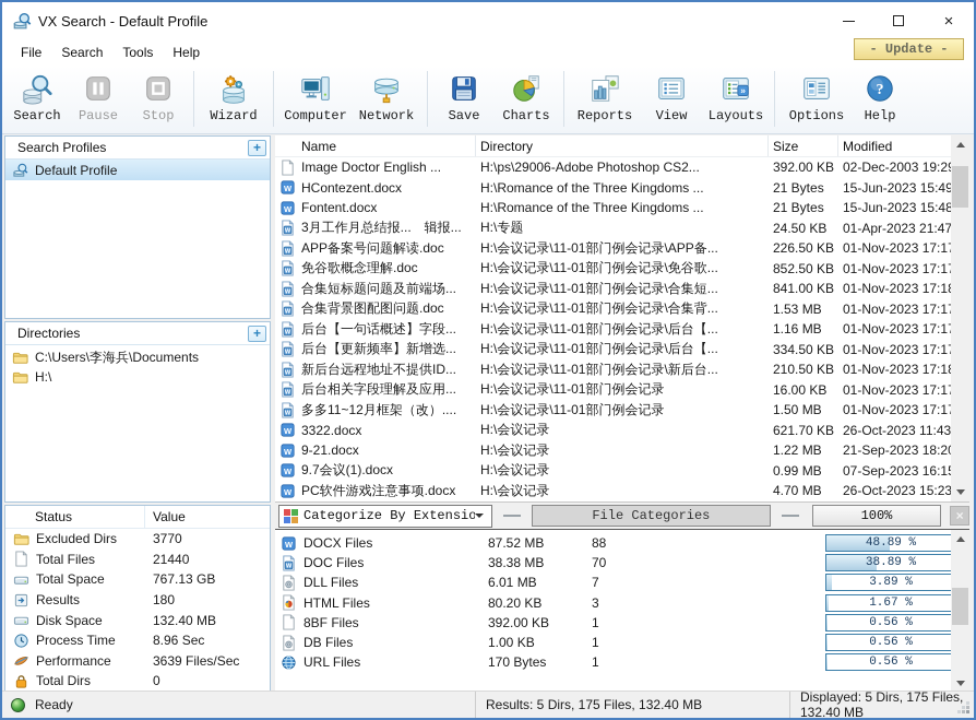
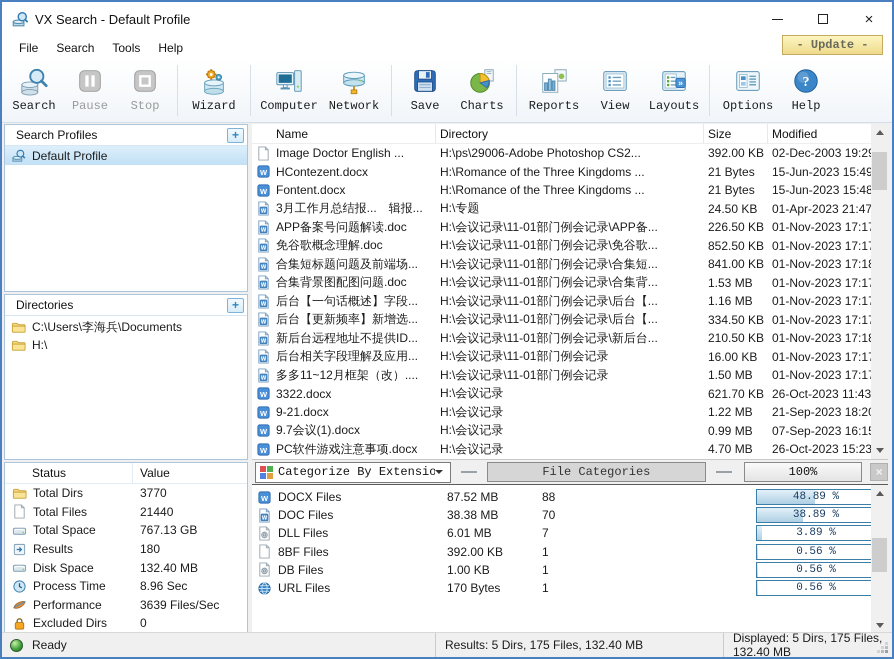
  VX Search - Default Profile
  ×
  File
  Search
  Tools
  Help
  - Update -
  Search
  Pause
  Stop
  Wizard
  Computer
  Network
  Save
  Charts
  Reports
  View
  »
  Layouts
  Options
  ?
  Help
  Search Profiles
  +
  Default Profile
  Directories
  +
  C:\Users\李海兵\Documents
  H:\
  Status
  Value
- Excluded Dirs
+ Total Dirs
  3770
  Total Files
  21440
  Total Space
  767.13 GB
  Results
  180
  Disk Space
  132.40 MB
  Process Time
  8.96 Sec
  Performance
  3639 Files/Sec
- Total Dirs
+ Excluded Dirs
  0
  Name
  Directory
  Size
  Modified
  Image Doctor English ...
  H:\ps\29006-Adobe Photoshop CS2...
  392.00 KB
  02-Dec-2003 19:2
  W
  HContezent.docx
  H:\Romance of the Three Kingdoms ...
  21 Bytes
  15-Jun-2023 15:49
  W
  Fontent.docx
  H:\Romance of the Three Kingdoms ...
  21 Bytes
  15-Jun-2023 15:48
  3月工作月总结报... 辑报...
  H:\专题
  24.50 KB
  01-Apr-2023 21:47
  APP备案号问题解读.doc
  H:\会议记录\11-01部门例会记录\APP备...
  226.50 KB
  01-Nov-2023 17:1
  免谷歌概念理解.doc
  H:\会议记录\11-01部门例会记录\免谷歌...
  852.50 KB
  01-Nov-2023 17:1
  合集短标题问题及前端场...
  H:\会议记录\11-01部门例会记录\合集短...
  841.00 KB
  01-Nov-2023 17:1
  合集背景图配图问题.doc
  H:\会议记录\11-01部门例会记录\合集背...
  1.53 MB
  01-Nov-2023 17:1
  后台【一句话概述】字段...
  H:\会议记录\11-01部门例会记录\后台【...
  1.16 MB
  01-Nov-2023 17:1
  后台【更新频率】新增选...
  H:\会议记录\11-01部门例会记录\后台【...
  334.50 KB
  01-Nov-2023 17:1
  新后台远程地址不提供ID...
  H:\会议记录\11-01部门例会记录\新后台...
  210.50 KB
  01-Nov-2023 17:1
  后台相关字段理解及应用...
  H:\会议记录\11-01部门例会记录
  16.00 KB
  01-Nov-2023 17:1
  多多11~12月框架（改）....
  H:\会议记录\11-01部门例会记录
  1.50 MB
  01-Nov-2023 17:1
  W
  3322.docx
  H:\会议记录
  621.70 KB
  26-Oct-2023 11:43
  W
  9-21.docx
  H:\会议记录
  1.22 MB
  21-Sep-2023 18:2
  W
  9.7会议(1).docx
  H:\会议记录
  0.99 MB
  07-Sep-2023 16:1
  W
  PC软件游戏注意事项.docx
  H:\会议记录
  4.70 MB
  26-Oct-2023 15:23
  Categorize By Extensio
  File Categories
  100%
  ×
  W
  DOCX Files
  87.52 MB
  88
  48.89 %
  DOC Files
  38.38 MB
  70
  38.89 %
  DLL Files
  6.01 MB
  7
  3.89 %
- HTML Files
- 80.20 KB
- 3
- 1.67 %
  8BF Files
  392.00 KB
  1
  0.56 %
  DB Files
  1.00 KB
  1
  0.56 %
  URL Files
  170 Bytes
  1
  0.56 %
  Ready
  Results: 5 Dirs, 175 Files, 132.40 MB
  Displayed: 5 Dirs, 175 Files, 132.40 MB
